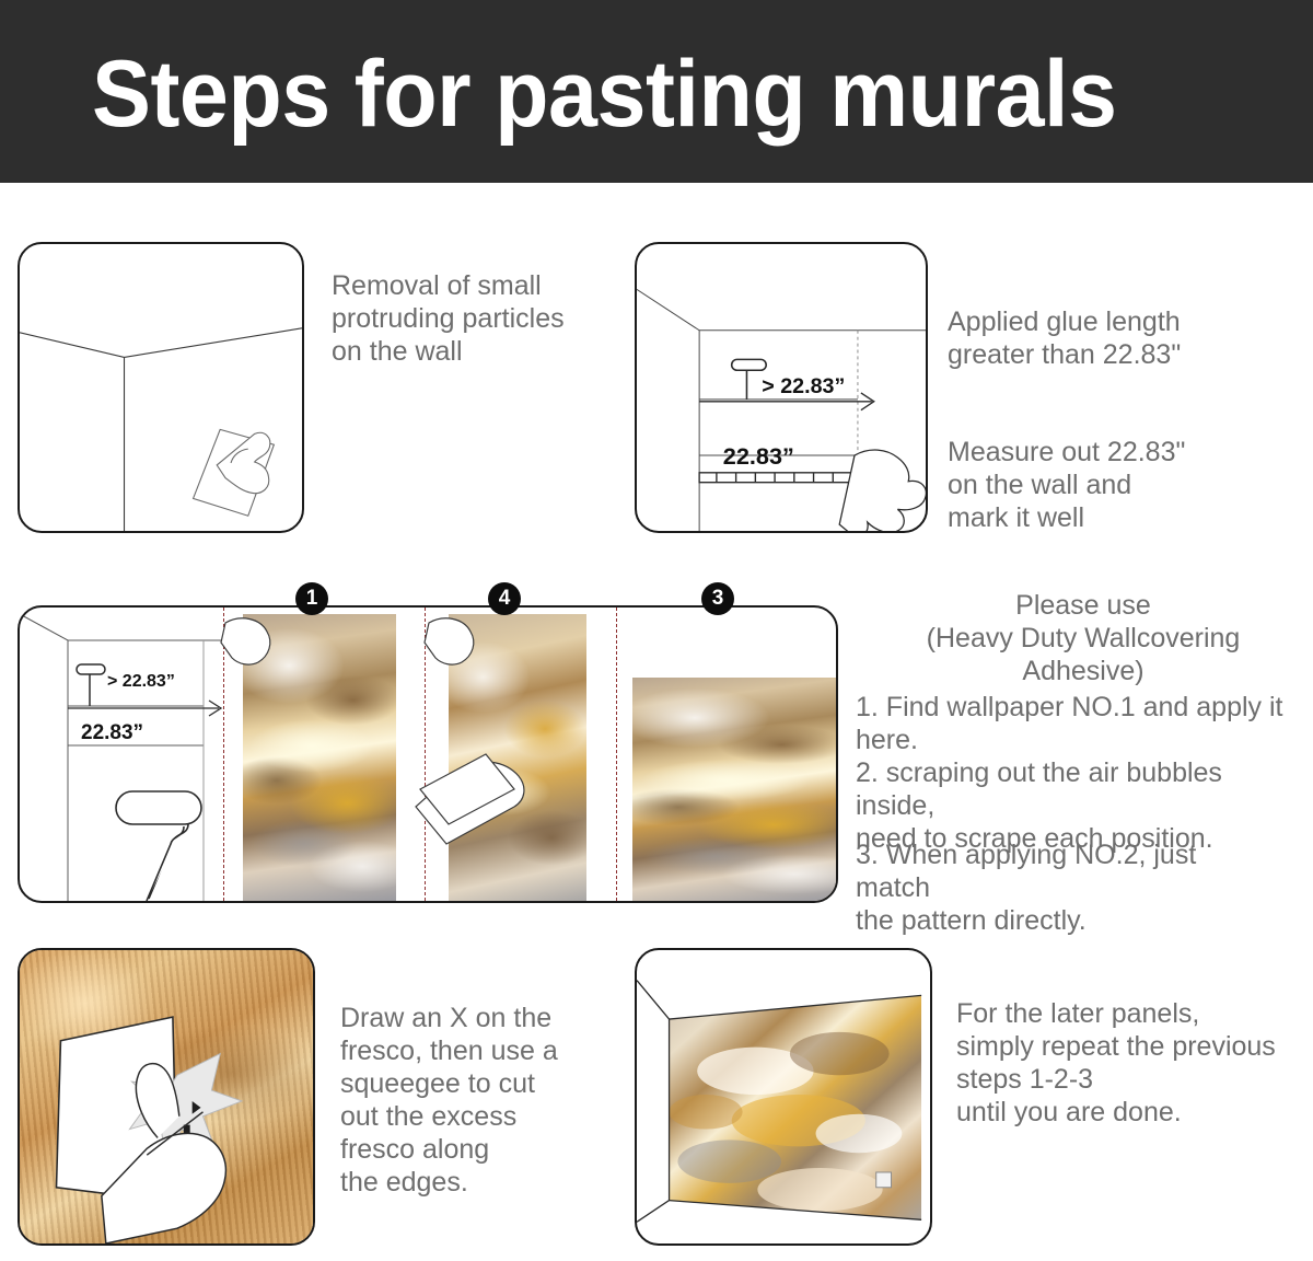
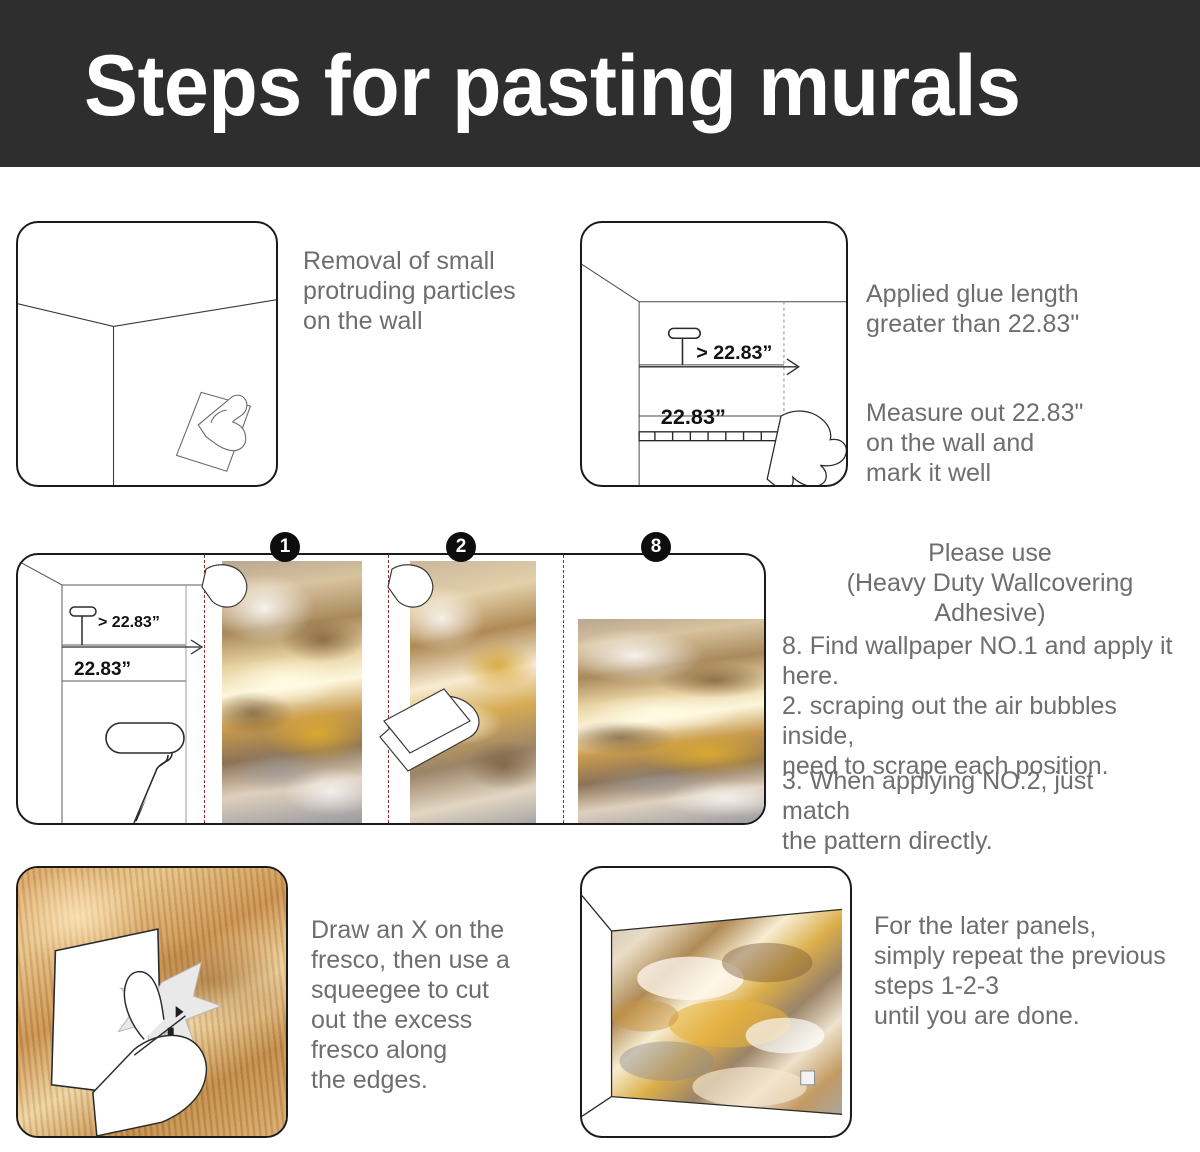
  Steps for pasting murals
  Removal of small
  protruding particles
  on the wall
  > 22.83”
  22.83”
  Applied glue length
  greater than 22.83"
  Measure out 22.83"
  on the wall and
  mark it well
  > 22.83”
  22.83”
  1
- 4
+ 2
- 3
+ 8
  Please use
  (Heavy Duty Wallcovering Adhesive)
- 1. Find wallpaper NO.1 and apply it here.
+ 8. Find wallpaper NO.1 and apply it here.
  2. scraping out the air bubbles inside,
  need to scrape each position.
  3. When applying NO.2, just match
  the pattern directly.
  Draw an X on the
  fresco, then use a
  squeegee to cut
  out the excess
  fresco along
  the edges.
  For the later panels,
  simply repeat the previous
  steps 1-2-3
  until you are done.
